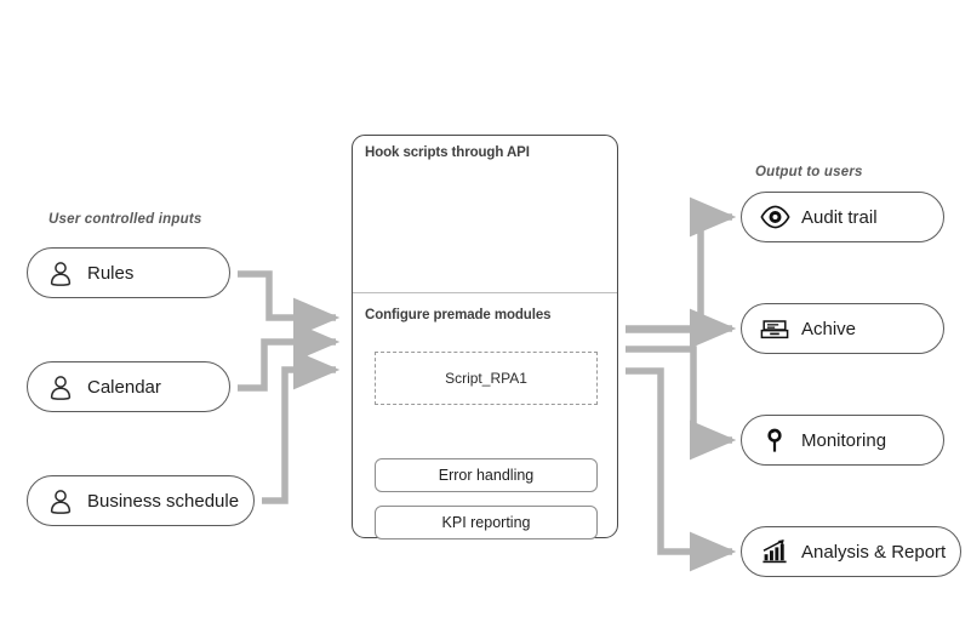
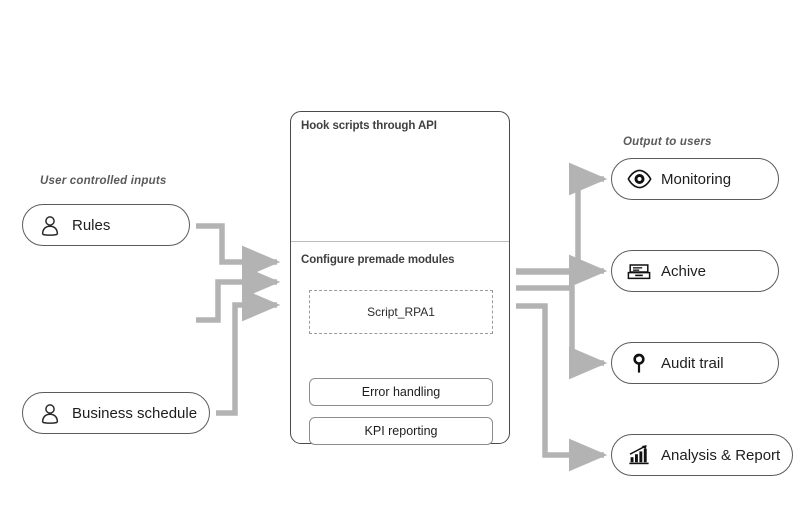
  User controlled inputs
  Output to users
  Rules
- Calendar
  Business schedule
  Hook scripts through API
  Script_RPA1
  Configure premade modules
  Error handling
  KPI reporting
- Audit trail
+ Monitoring
  Achive
- Monitoring
+ Audit trail
  Analysis & Report
